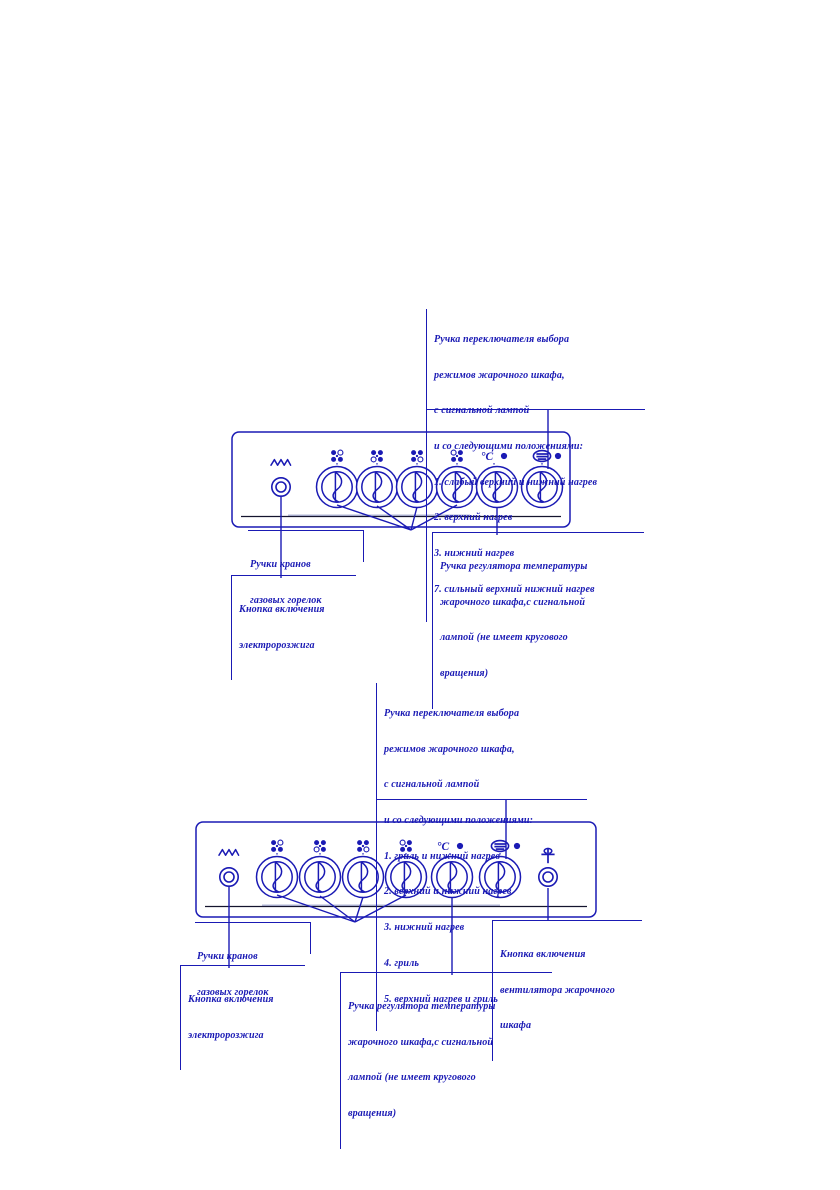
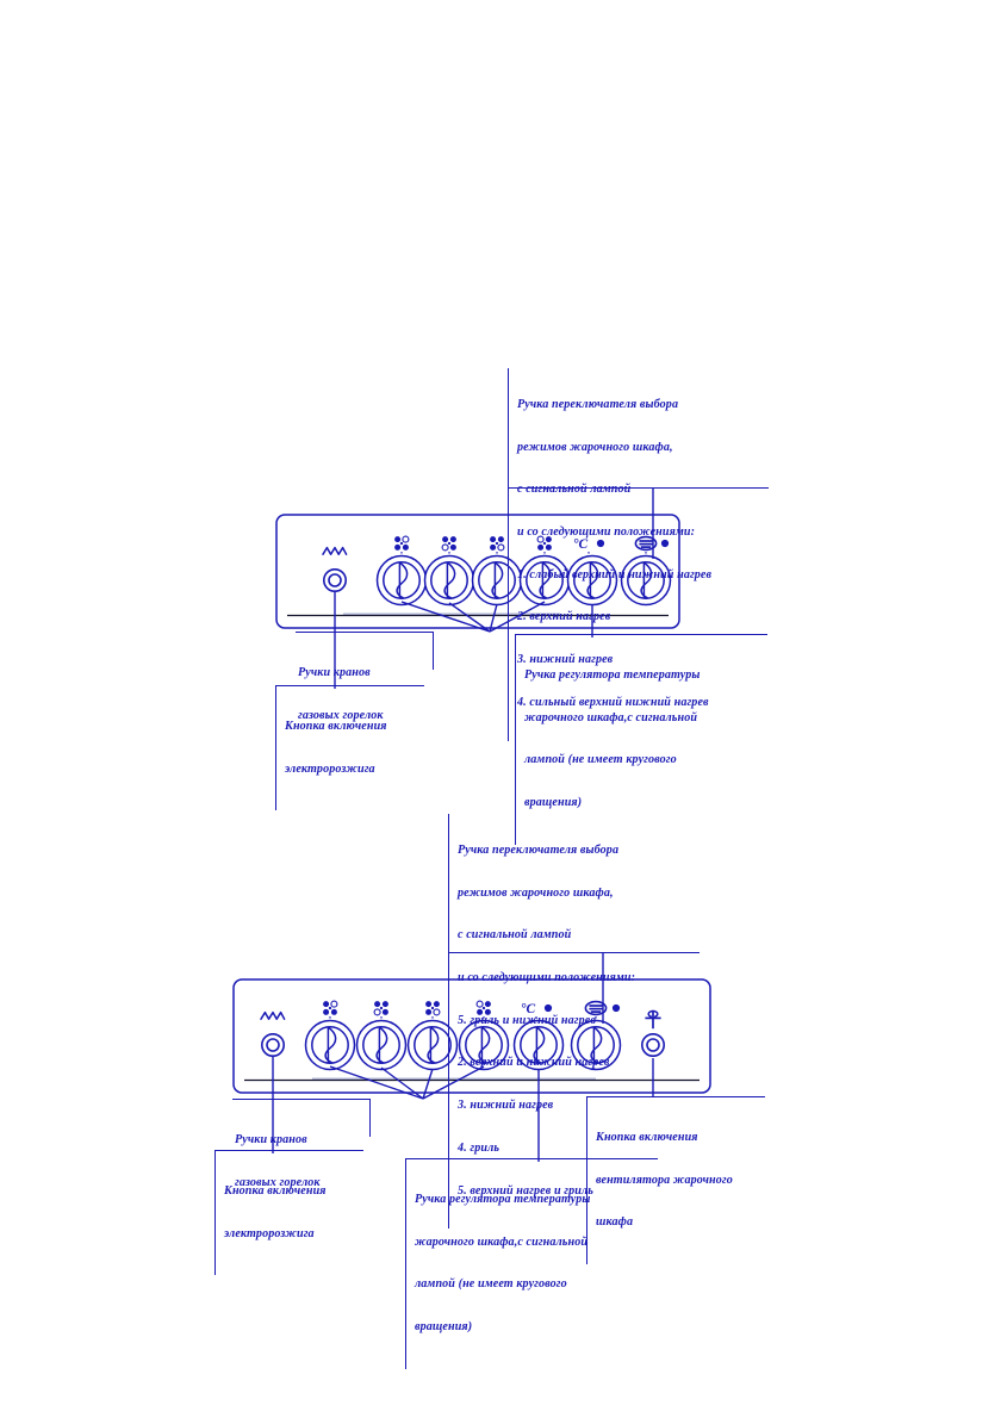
  °C
  °C
  Ручка переключателя выбора
  режимов жарочного шкафа,
  с сигнальной лампой
  и со следующими положениями:
  1. слабый верхний и нижний нагрев
  2. верхний нагрев
  3. нижний нагрев
- 7. сильный верхний нижний нагрев
+ 4. сильный верхний нижний нагрев
  Ручки кранов
  газовых горелок
  Ручка регулятора температуры
  жарочного шкафа,с сигнальной
  лампой (не имеет кругового
  вращения)
  Кнопка включения
  электророзжига
  Ручка переключателя выбора
  режимов жарочного шкафа,
  с сигнальной лампой
  и со следующими положениями:
- 1. гриль и нижний нагрев
+ 5. гриль и нижний нагрев
  2. верхний и нижний нагрев
  3. нижний нагрев
  4. гриль
  5. верхний нагрев и гриль
  Ручки кранов
  газовых горелок
  Кнопка включения
  вентилятора жарочного
  шкафа
  Кнопка включения
  электророзжига
  Ручка регулятора температуры
  жарочного шкафа,с сигнальной
  лампой (не имеет кругового
  вращения)
